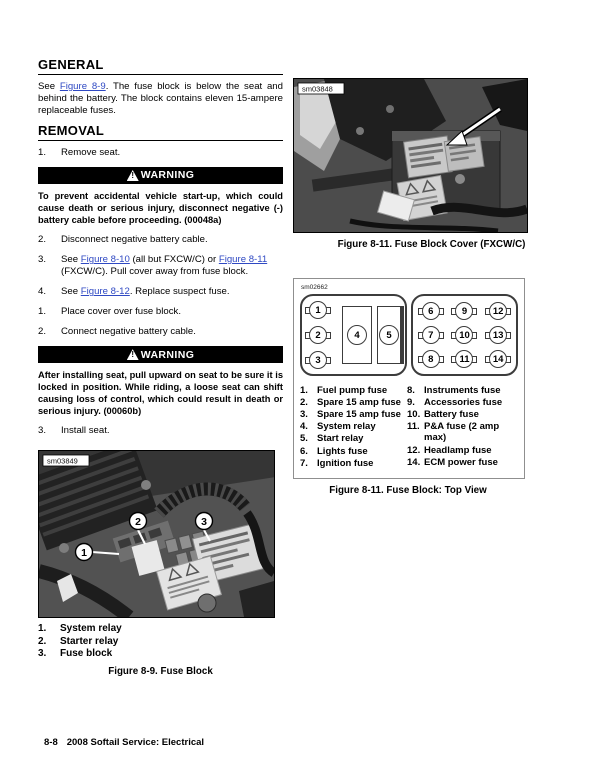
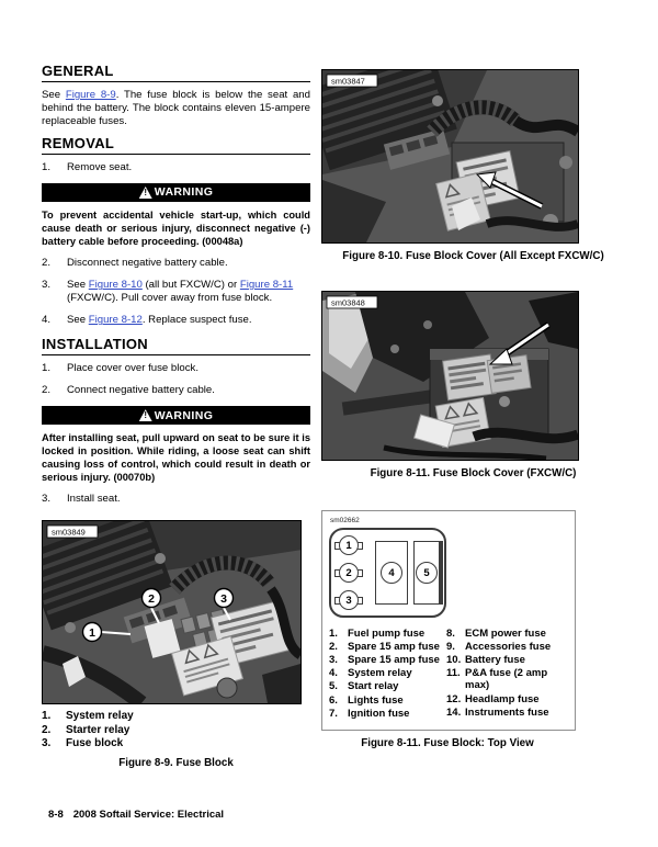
  GENERAL
  See Figure 8-9. The fuse block is below the seat and behind the battery. The block contains eleven 15-ampere replaceable fuses.
  REMOVAL
  1.
  Remove seat.
  WARNING
  To prevent accidental vehicle start-up, which could cause death or serious injury, disconnect negative (-) battery cable before proceeding. (00048a)
  2.
  Disconnect negative battery cable.
  3.
  See Figure 8-10 (all but FXCW/C) or Figure 8-11 (FXCW/C). Pull cover away from fuse block.
  4.
  See Figure 8-12. Replace suspect fuse.
+ INSTALLATION
  1.
  Place cover over fuse block.
  2.
  Connect negative battery cable.
  WARNING
- After installing seat, pull upward on seat to be sure it is locked in position. While riding, a loose seat can shift causing loss of control, which could result in death or serious injury. (00060b)
+ After installing seat, pull upward on seat to be sure it is locked in position. While riding, a loose seat can shift causing loss of control, which could result in death or serious injury. (00070b)
  3.
  Install seat.
  1
  2
  3
  sm03849
  1.
  System relay
  2.
  Starter relay
  3.
  Fuse block
  Figure 8-9. Fuse Block
+ sm03847
+ Figure 8-10. Fuse Block Cover (All Except FXCW/C)
  sm03848
  Figure 8-11. Fuse Block Cover (FXCW/C)
  1
  2
  3
  4
  5
- 6
- 9
- 12
- 7
- 10
- 13
- 8
- 11
- 14
  1.
  Fuel pump fuse
  2.
  Spare 15 amp fuse
  3.
  Spare 15 amp fuse
  4.
  System relay
  5.
  Start relay
  6.
  Lights fuse
  7.
  Ignition fuse
  8.
- Instruments fuse
+ ECM power fuse
  9.
  Accessories fuse
  10.
  Battery fuse
  11.
  P&A fuse (2 amp max)
  12.
  Headlamp fuse
  14.
- ECM power fuse
+ Instruments fuse
  Figure 8-11. Fuse Block: Top View
  8-8
  2008 Softail Service: Electrical
